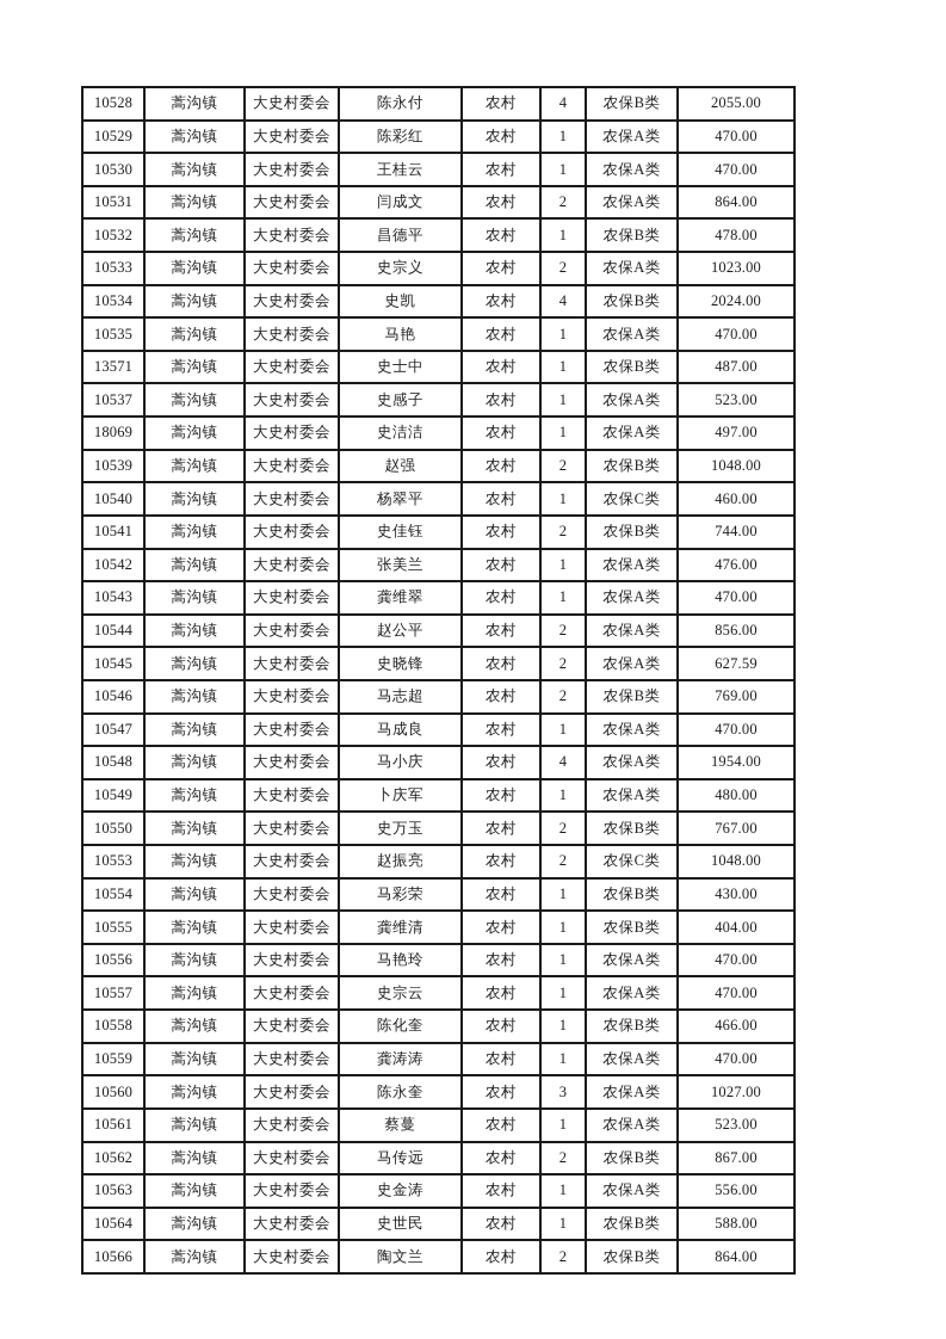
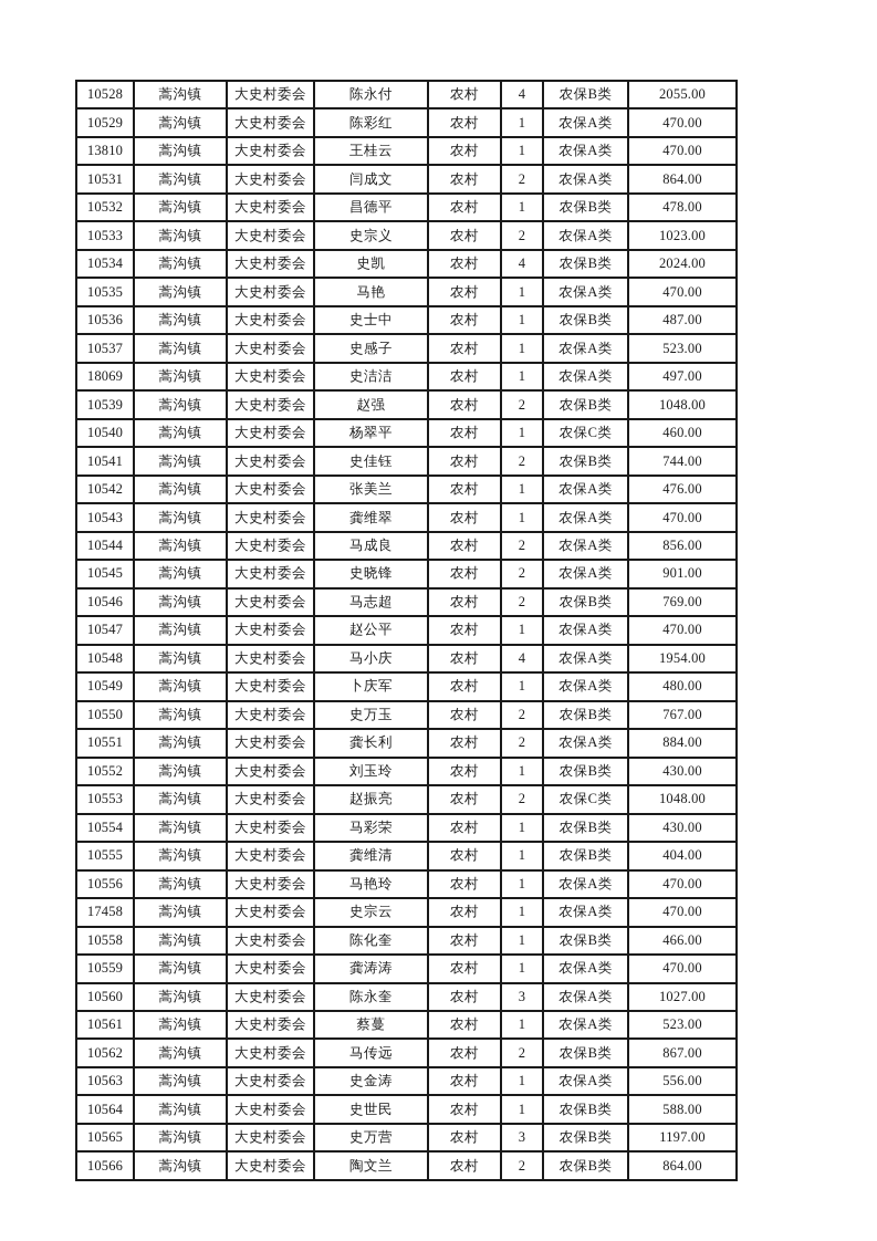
  10528	蒿沟镇	大史村委会	陈永付	农村	4	农保B类	2055.00
  10529	蒿沟镇	大史村委会	陈彩红	农村	1	农保A类	470.00
- 10530	蒿沟镇	大史村委会	王桂云	农村	1	农保A类	470.00
+ 13810	蒿沟镇	大史村委会	王桂云	农村	1	农保A类	470.00
  10531	蒿沟镇	大史村委会	闫成文	农村	2	农保A类	864.00
  10532	蒿沟镇	大史村委会	昌德平	农村	1	农保B类	478.00
  10533	蒿沟镇	大史村委会	史宗义	农村	2	农保A类	1023.00
  10534	蒿沟镇	大史村委会	史凯	农村	4	农保B类	2024.00
  10535	蒿沟镇	大史村委会	马艳	农村	1	农保A类	470.00
- 13571	蒿沟镇	大史村委会	史士中	农村	1	农保B类	487.00
+ 10536	蒿沟镇	大史村委会	史士中	农村	1	农保B类	487.00
  10537	蒿沟镇	大史村委会	史感子	农村	1	农保A类	523.00
  18069	蒿沟镇	大史村委会	史洁洁	农村	1	农保A类	497.00
  10539	蒿沟镇	大史村委会	赵强	农村	2	农保B类	1048.00
  10540	蒿沟镇	大史村委会	杨翠平	农村	1	农保C类	460.00
  10541	蒿沟镇	大史村委会	史佳钰	农村	2	农保B类	744.00
  10542	蒿沟镇	大史村委会	张美兰	农村	1	农保A类	476.00
  10543	蒿沟镇	大史村委会	龚维翠	农村	1	农保A类	470.00
- 10544	蒿沟镇	大史村委会	赵公平	农村	2	农保A类	856.00
+ 10544	蒿沟镇	大史村委会	马成良	农村	2	农保A类	856.00
- 10545	蒿沟镇	大史村委会	史晓锋	农村	2	农保A类	627.59
+ 10545	蒿沟镇	大史村委会	史晓锋	农村	2	农保A类	901.00
  10546	蒿沟镇	大史村委会	马志超	农村	2	农保B类	769.00
- 10547	蒿沟镇	大史村委会	马成良	农村	1	农保A类	470.00
+ 10547	蒿沟镇	大史村委会	赵公平	农村	1	农保A类	470.00
  10548	蒿沟镇	大史村委会	马小庆	农村	4	农保A类	1954.00
  10549	蒿沟镇	大史村委会	卜庆军	农村	1	农保A类	480.00
  10550	蒿沟镇	大史村委会	史万玉	农村	2	农保B类	767.00
+ 10551	蒿沟镇	大史村委会	龚长利	农村	2	农保A类	884.00
+ 10552	蒿沟镇	大史村委会	刘玉玲	农村	1	农保B类	430.00
  10553	蒿沟镇	大史村委会	赵振亮	农村	2	农保C类	1048.00
  10554	蒿沟镇	大史村委会	马彩荣	农村	1	农保B类	430.00
  10555	蒿沟镇	大史村委会	龚维清	农村	1	农保B类	404.00
  10556	蒿沟镇	大史村委会	马艳玲	农村	1	农保A类	470.00
- 10557	蒿沟镇	大史村委会	史宗云	农村	1	农保A类	470.00
+ 17458	蒿沟镇	大史村委会	史宗云	农村	1	农保A类	470.00
  10558	蒿沟镇	大史村委会	陈化奎	农村	1	农保B类	466.00
  10559	蒿沟镇	大史村委会	龚涛涛	农村	1	农保A类	470.00
  10560	蒿沟镇	大史村委会	陈永奎	农村	3	农保A类	1027.00
  10561	蒿沟镇	大史村委会	蔡蔓	农村	1	农保A类	523.00
  10562	蒿沟镇	大史村委会	马传远	农村	2	农保B类	867.00
  10563	蒿沟镇	大史村委会	史金涛	农村	1	农保A类	556.00
  10564	蒿沟镇	大史村委会	史世民	农村	1	农保B类	588.00
+ 10565	蒿沟镇	大史村委会	史万营	农村	3	农保B类	1197.00
  10566	蒿沟镇	大史村委会	陶文兰	农村	2	农保B类	864.00
